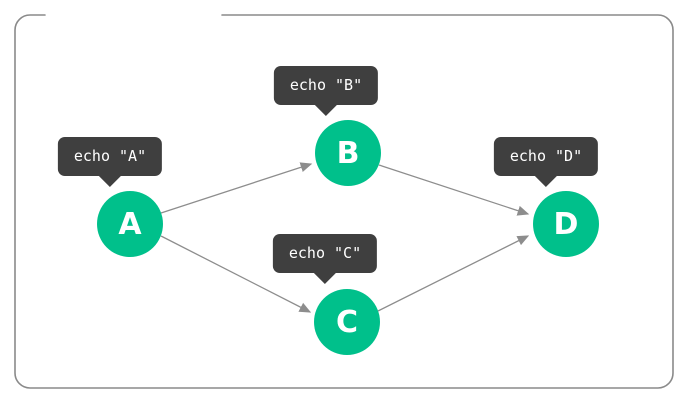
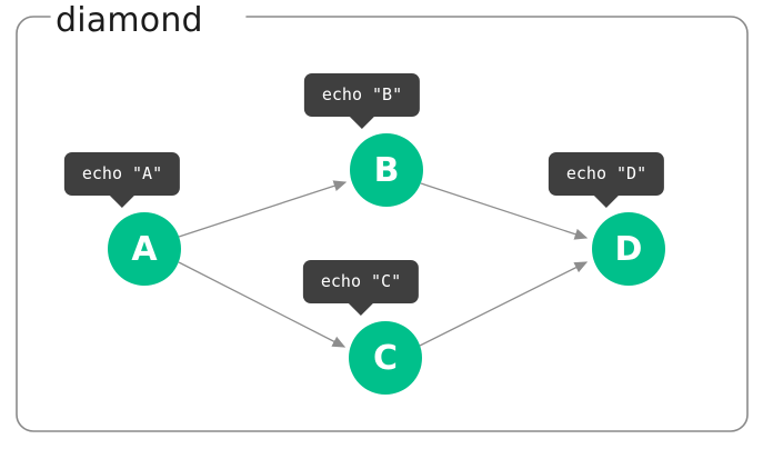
+ diamond
  A
  B
  C
  D
  echo "A"
  echo "B"
  echo "C"
  echo "D"
